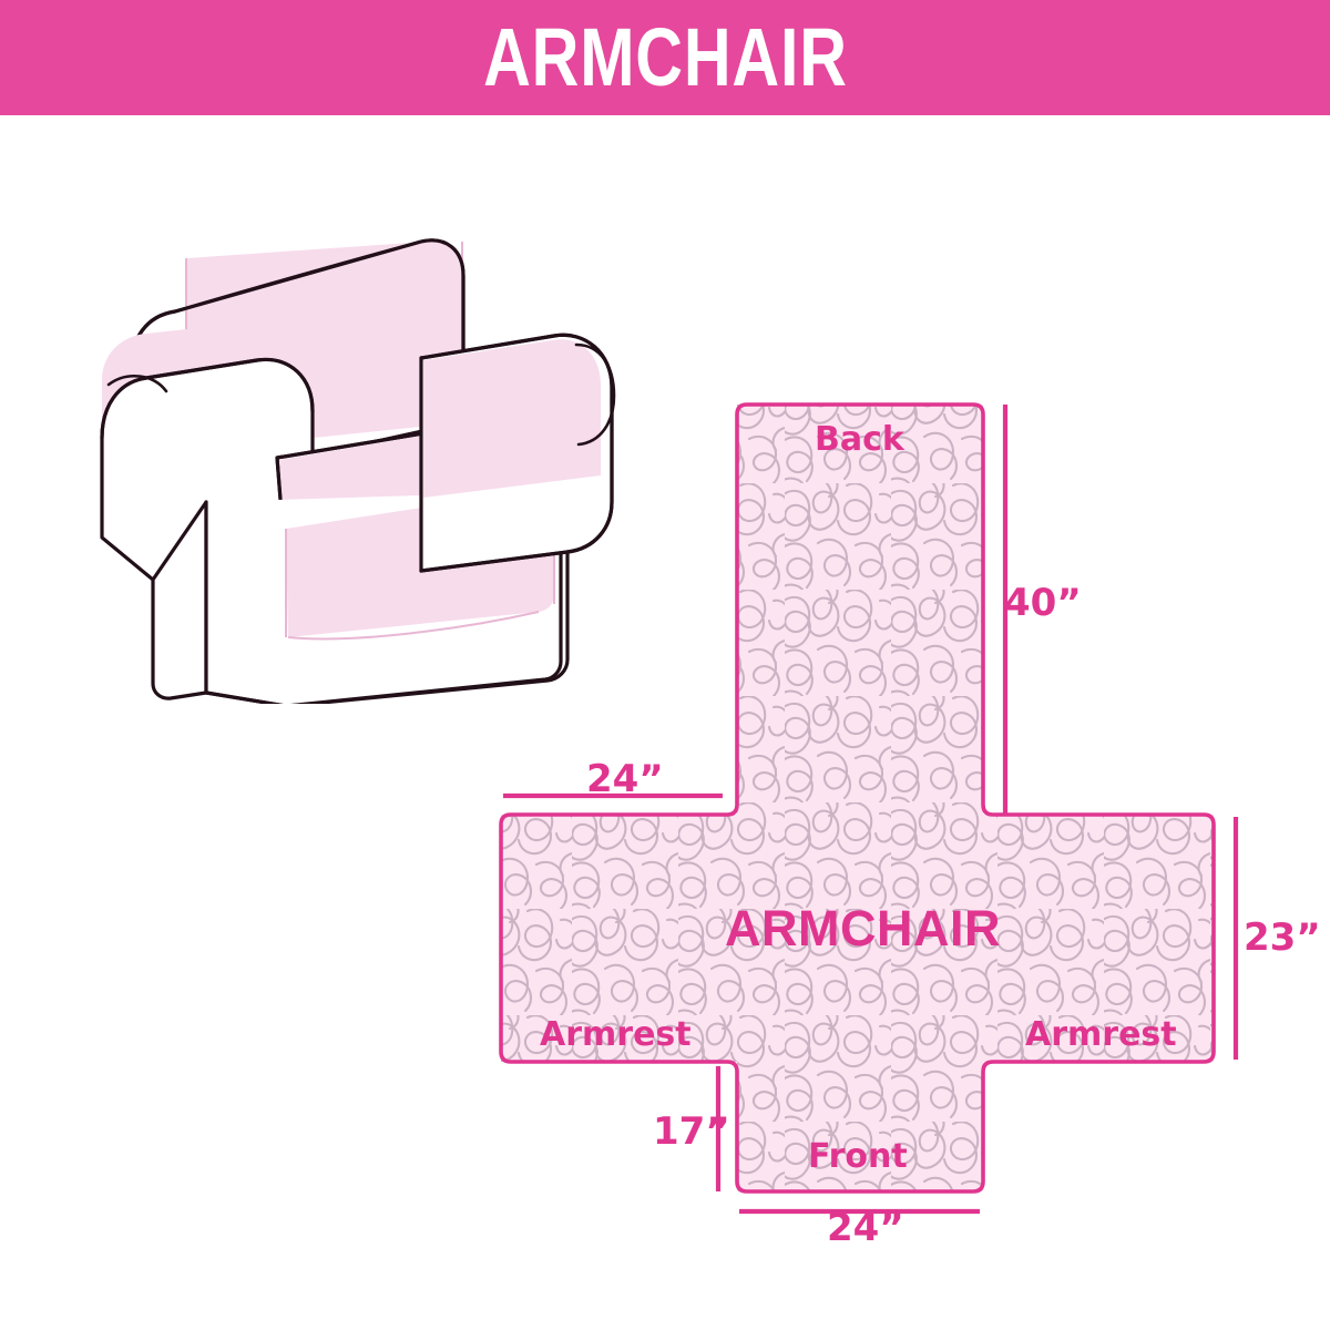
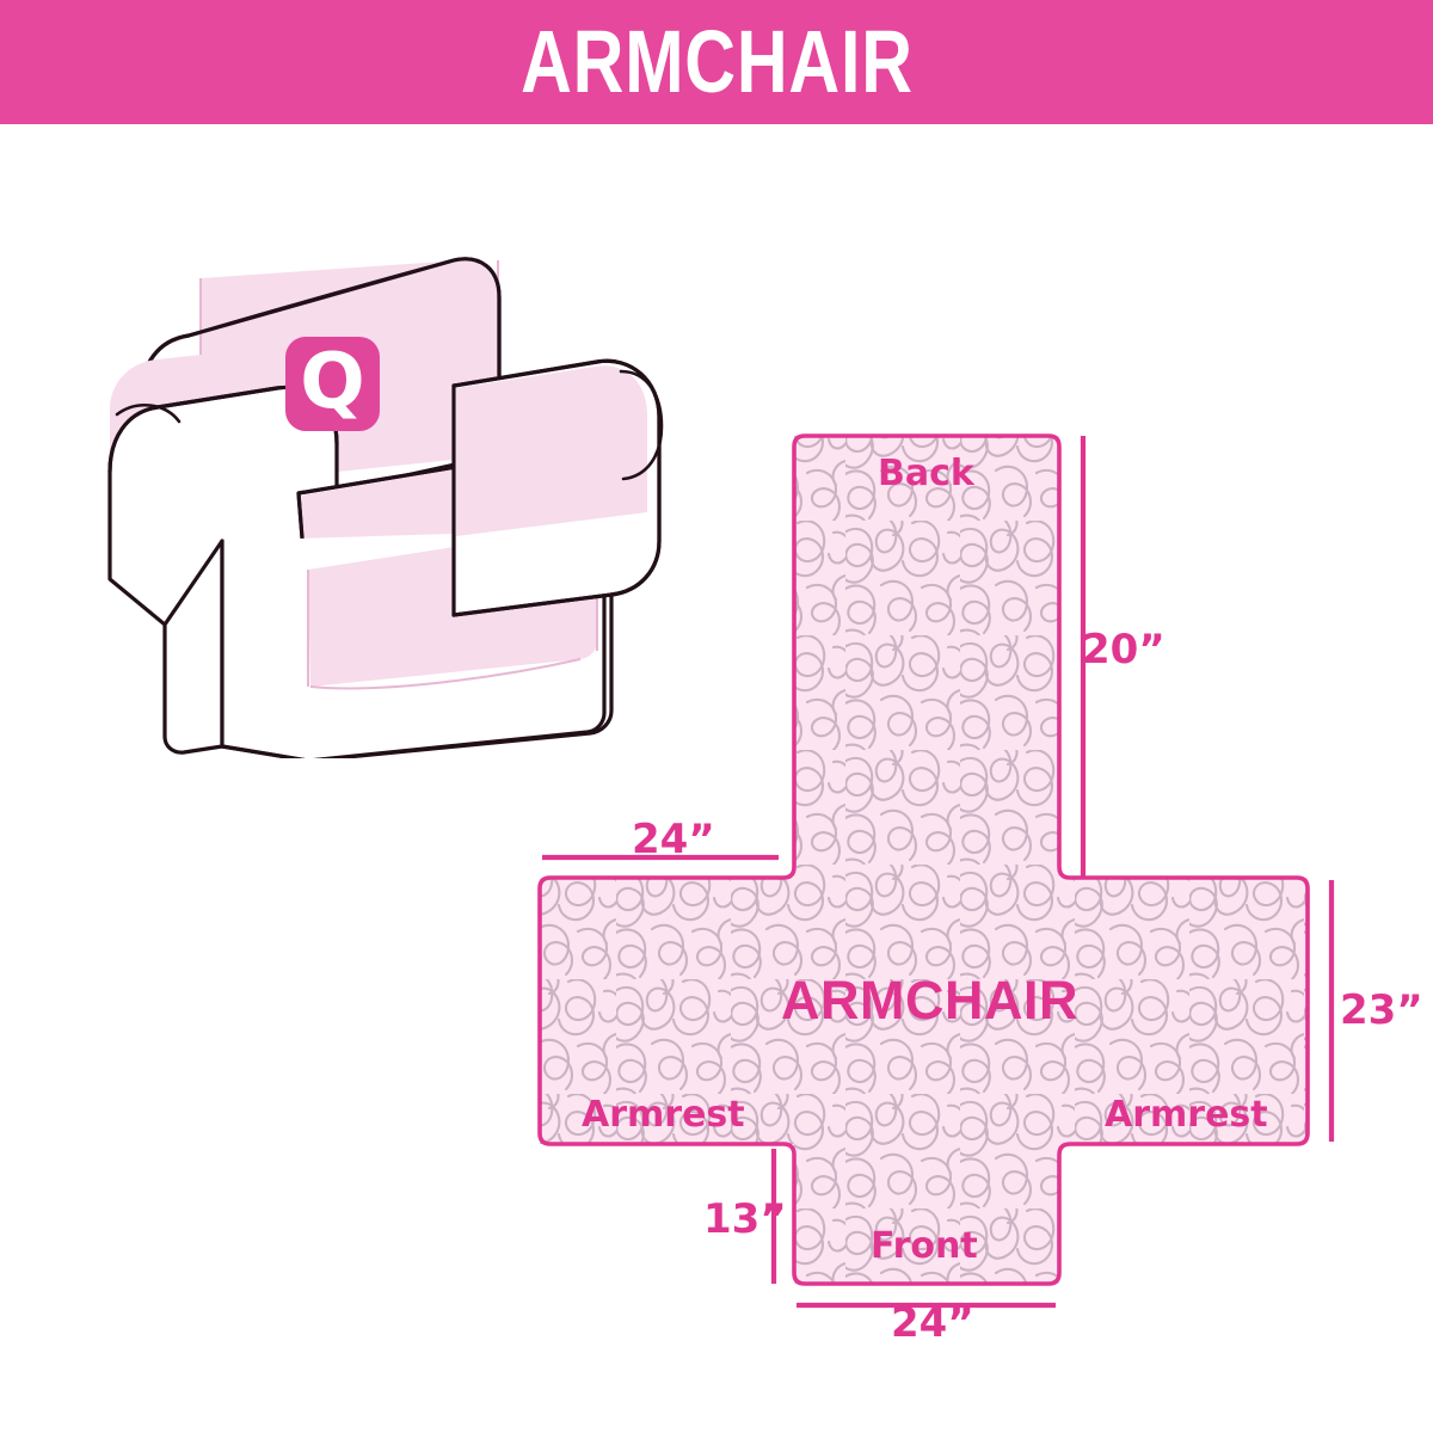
  ARMCHAIR
+ Q
  Back
  Armrest
  Armrest
  Front
  ARMCHAIR
- 40”
+ 20”
  23”
  24”
  24”
- 17”
+ 13”
